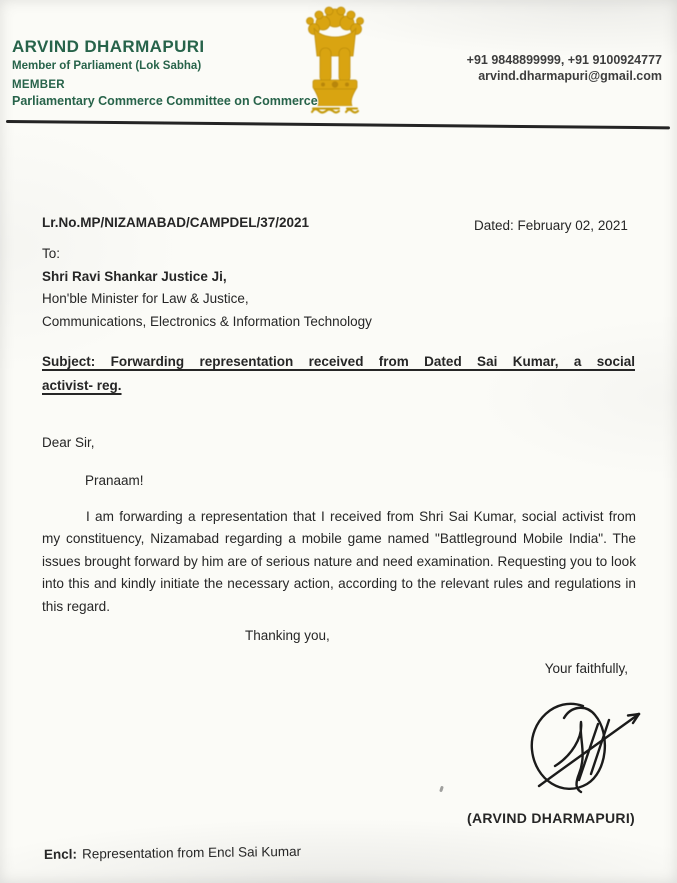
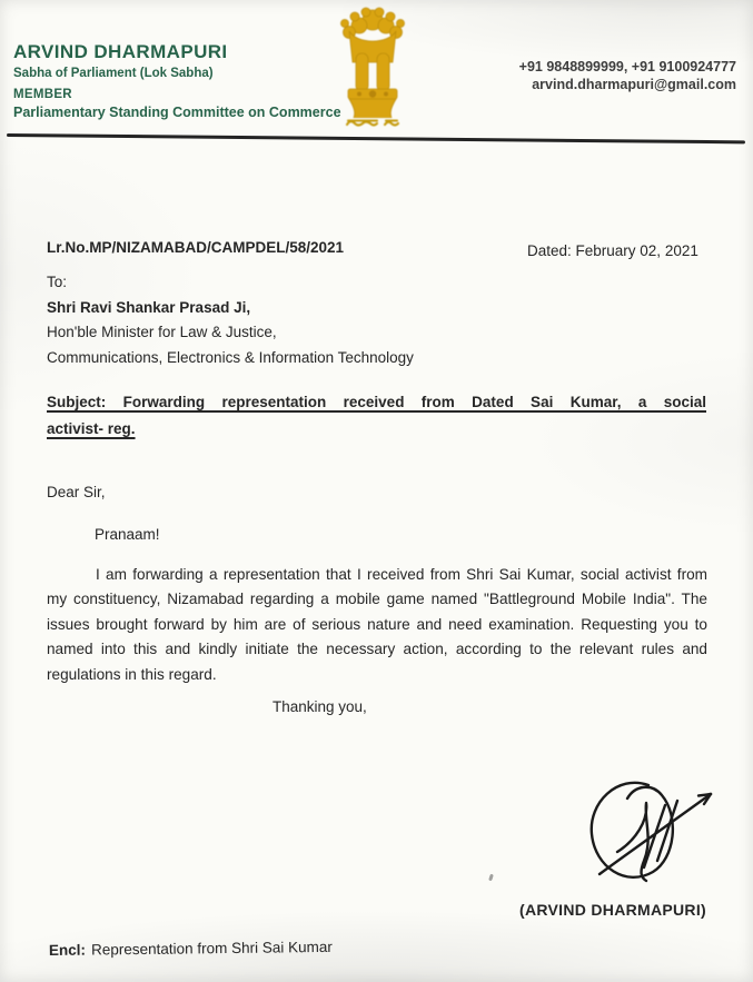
  ARVIND DHARMAPURI
- Member of Parliament (Lok Sabha)
+ Sabha of Parliament (Lok Sabha)
  MEMBER
- Parliamentary Commerce Committee on Commerce
+ Parliamentary Standing Committee on Commerce
  +91 9848899999, +91 9100924777
  arvind.dharmapuri@gmail.com
- Lr.No.MP/NIZAMABAD/CAMPDEL/37/2021
+ Lr.No.MP/NIZAMABAD/CAMPDEL/58/2021
  Dated: February 02, 2021
  To:
- Shri Ravi Shankar Justice Ji,
+ Shri Ravi Shankar Prasad Ji,
  Hon'ble Minister for Law & Justice,
  Communications, Electronics & Information Technology
  Subject: Forwarding representation received from Dated Sai Kumar, a social
  activist- reg.
  Dear Sir,
  Pranaam!
- I am forwarding a representation that I received from Shri Sai Kumar, social activist from my constituency, Nizamabad regarding a mobile game named "Battleground Mobile India". The issues brought forward by him are of serious nature and need examination. Requesting you to look into this and kindly initiate the necessary action, according to the relevant rules and regulations in this regard.
+ I am forwarding a representation that I received from Shri Sai Kumar, social activist from my constituency, Nizamabad regarding a mobile game named "Battleground Mobile India". The issues brought forward by him are of serious nature and need examination. Requesting you to named into this and kindly initiate the necessary action, according to the relevant rules and regulations in this regard.
  Thanking you,
- Your faithfully,
  (ARVIND DHARMAPURI)
- Encl: Representation from Encl Sai Kumar
+ Encl: Representation from Shri Sai Kumar
